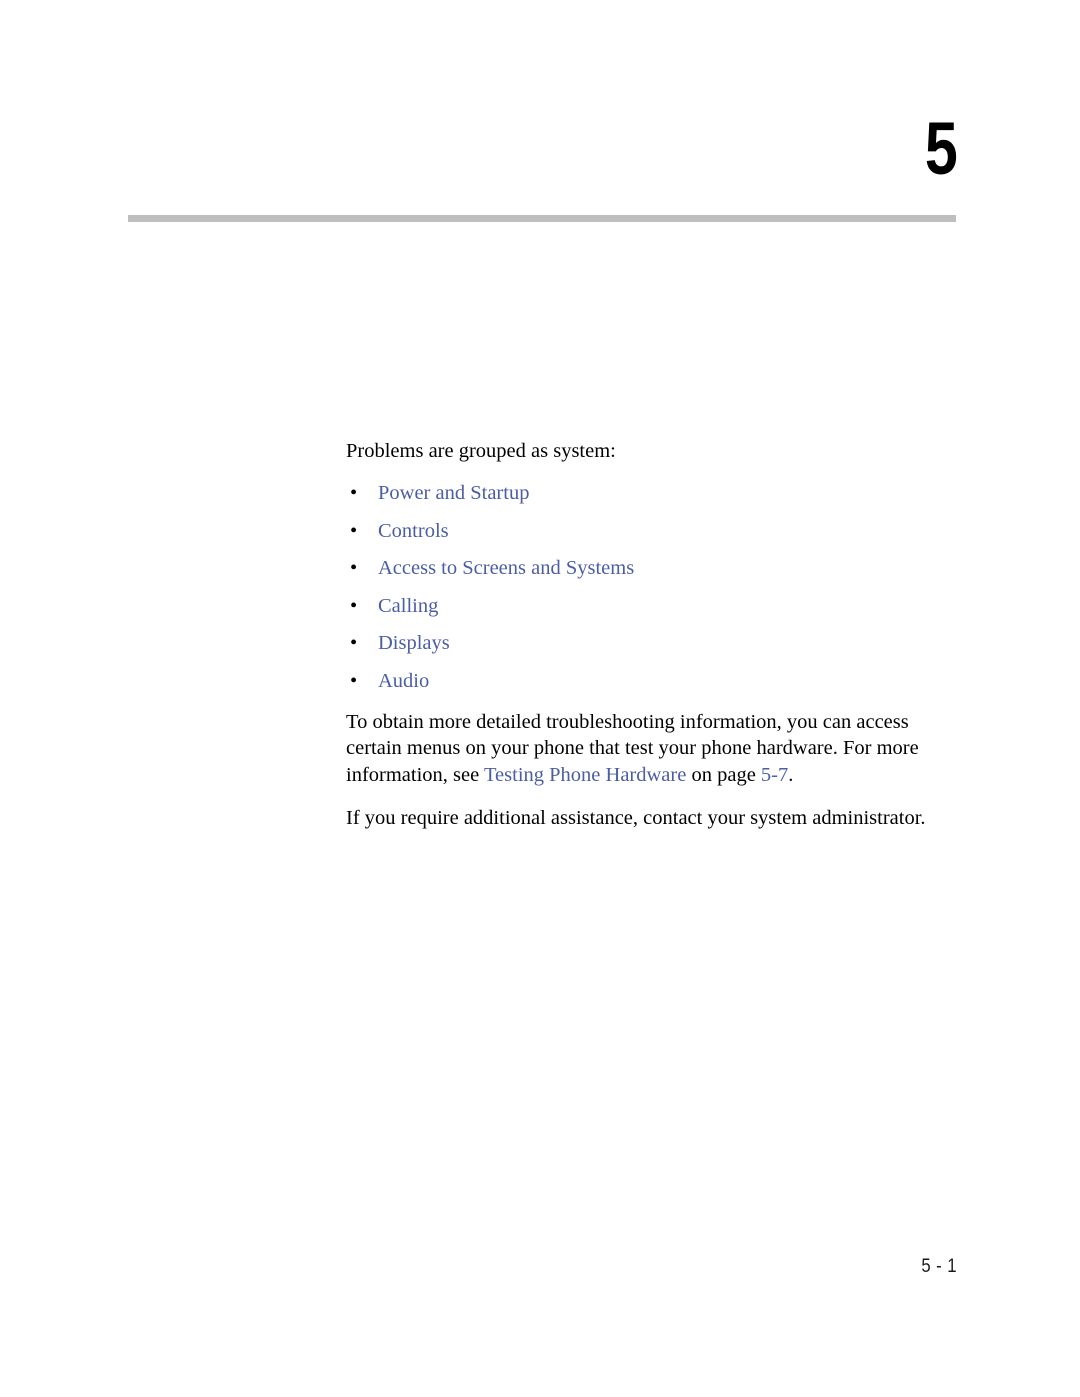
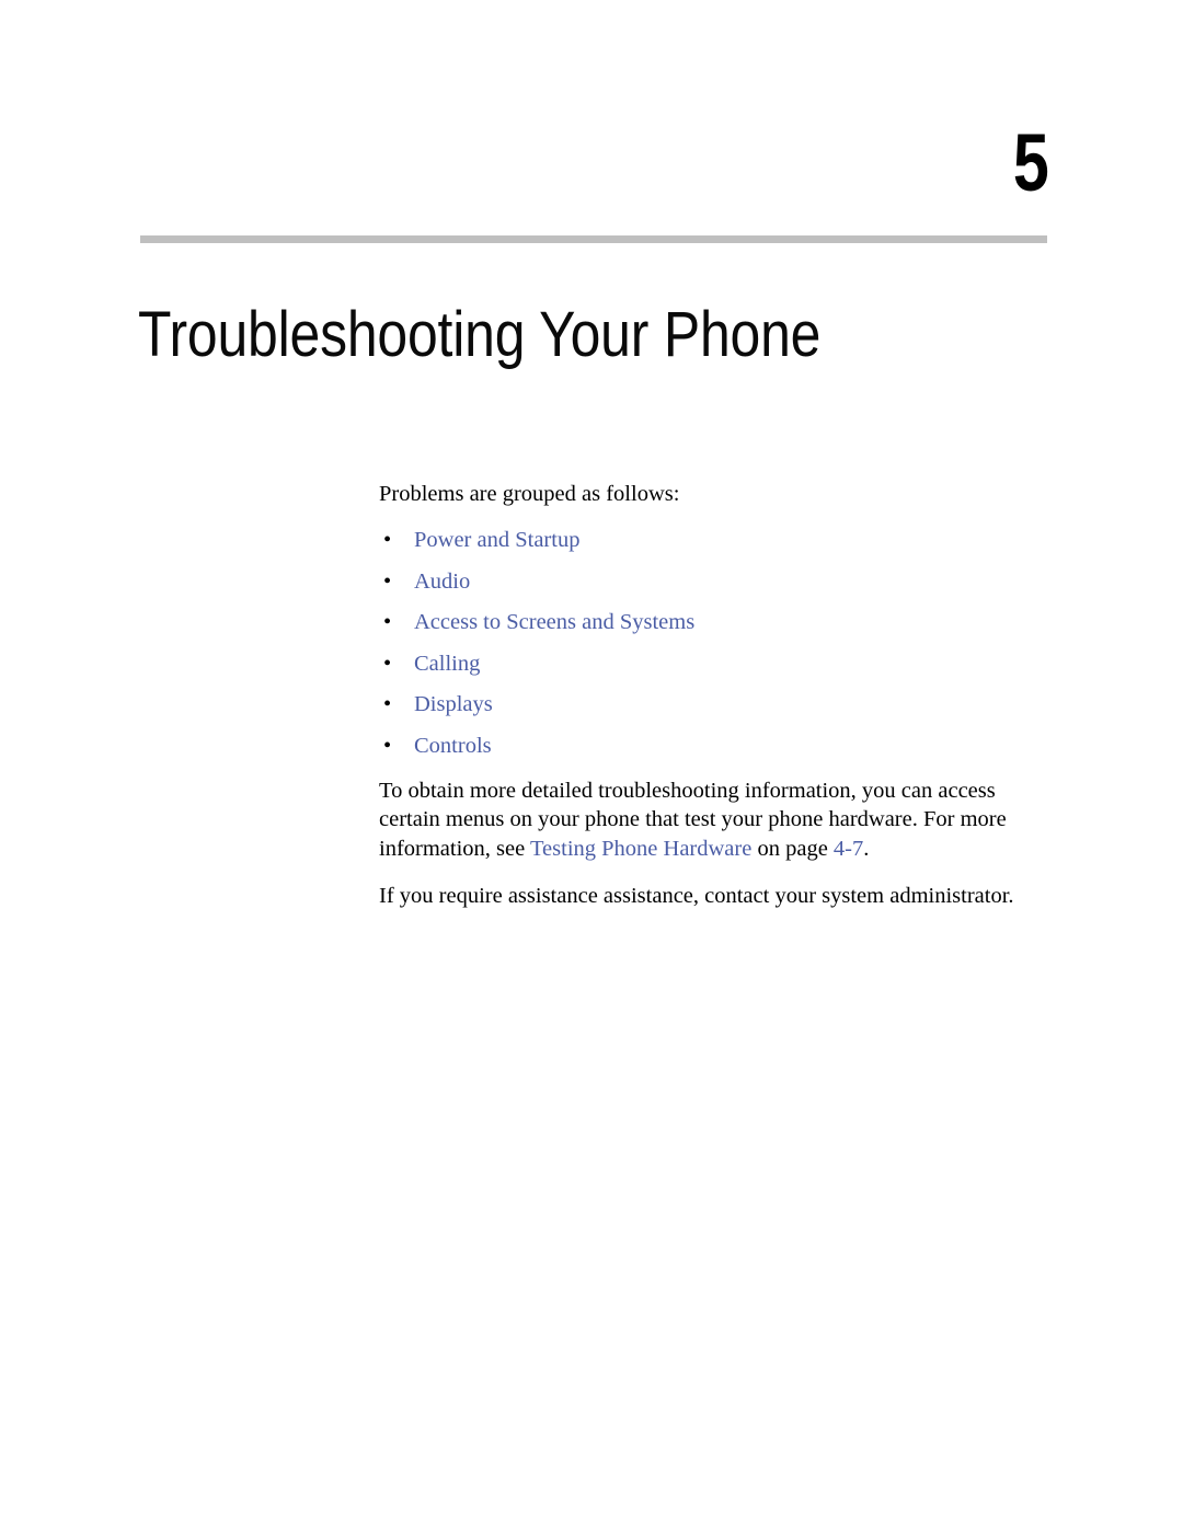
  5
+ Troubleshooting Your Phone
- Problems are grouped as system:
+ Problems are grouped as follows:
  •
  Power and Startup
  •
- Controls
+ Audio
  •
  Access to Screens and Systems
  •
  Calling
  •
  Displays
  •
- Audio
+ Controls
- To obtain more detailed troubleshooting information, you can access certain menus on your phone that test your phone hardware. For more information, see Testing Phone Hardware on page 5-7.
+ To obtain more detailed troubleshooting information, you can access certain menus on your phone that test your phone hardware. For more information, see Testing Phone Hardware on page 4-7.
- If you require additional assistance, contact your system administrator.
+ If you require assistance assistance, contact your system administrator.
- 5 - 1
